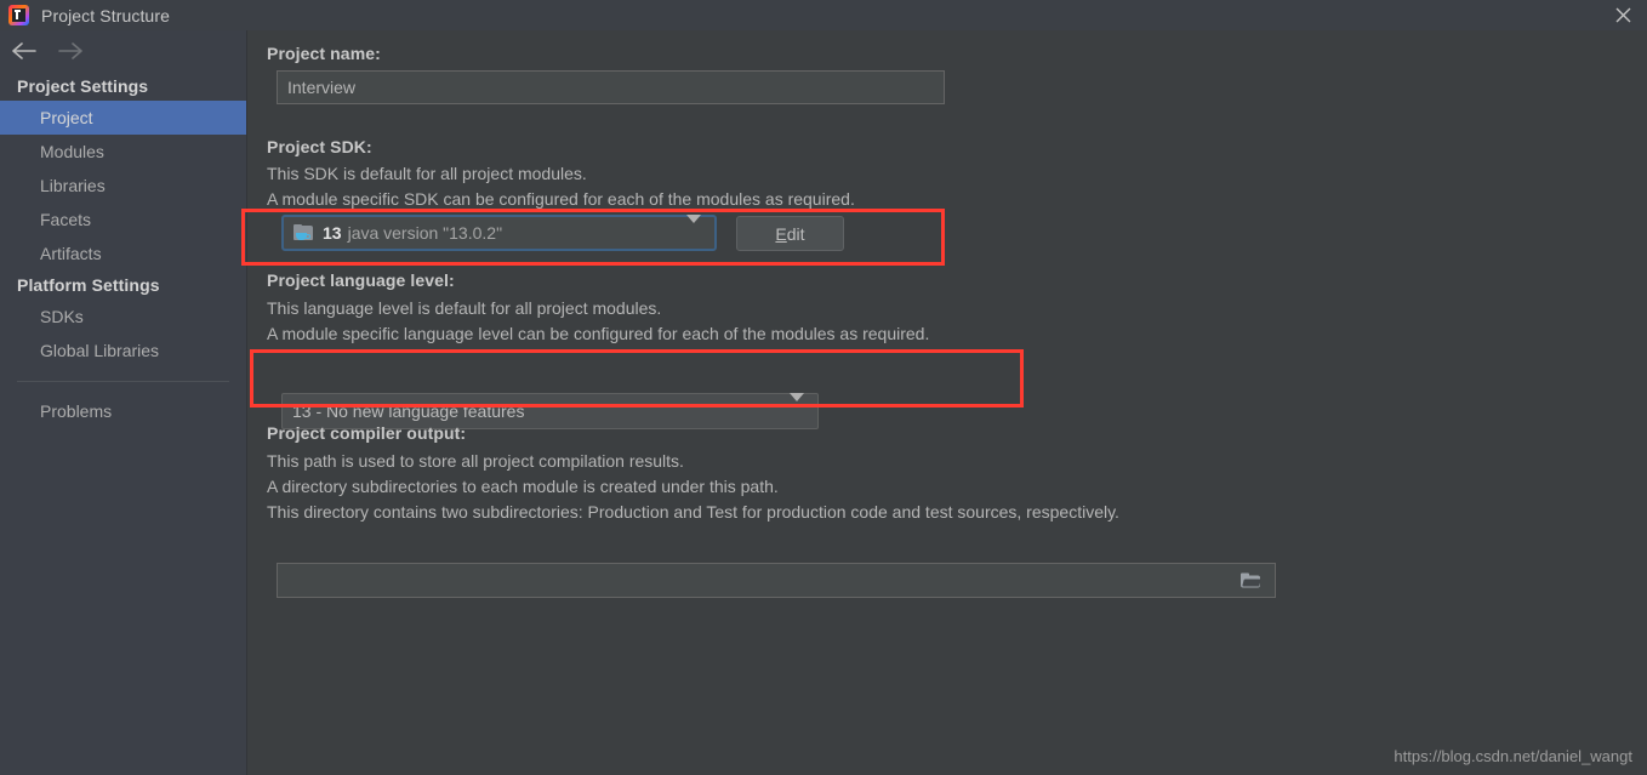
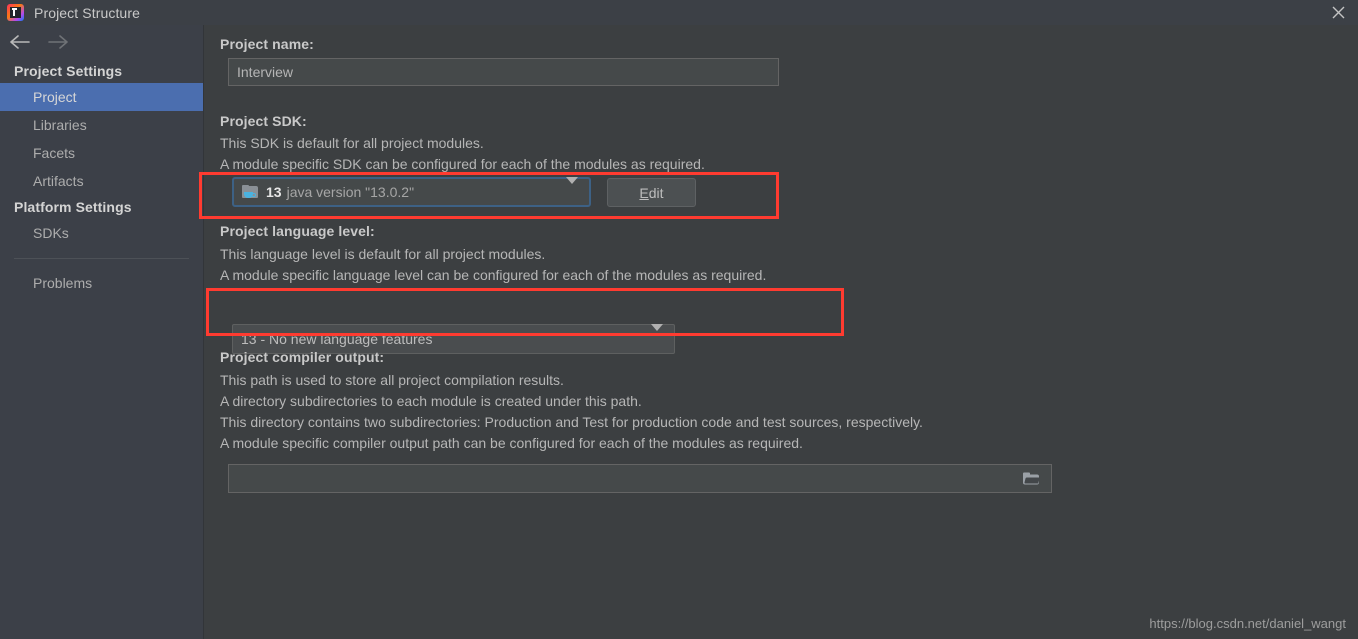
  Project Structure
  Project Settings
  Project
- Modules
  Libraries
  Facets
  Artifacts
  Platform Settings
  SDKs
- Global Libraries
  Problems
  Project name:
  Interview
  Project SDK:
  This SDK is default for all project modules.
  A module specific SDK can be configured for each of the modules as required.
  13
  java version "13.0.2"
  E
  dit
  Project language level:
  This language level is default for all project modules.
  A module specific language level can be configured for each of the modules as required.
  13 - No new language features
  Project compiler output:
  This path is used to store all project compilation results.
  A directory subdirectories to each module is created under this path.
  This directory contains two subdirectories: Production and Test for production code and test sources, respectively.
+ A module specific compiler output path can be configured for each of the modules as required.
  https://blog.csdn.net/daniel_wangt
